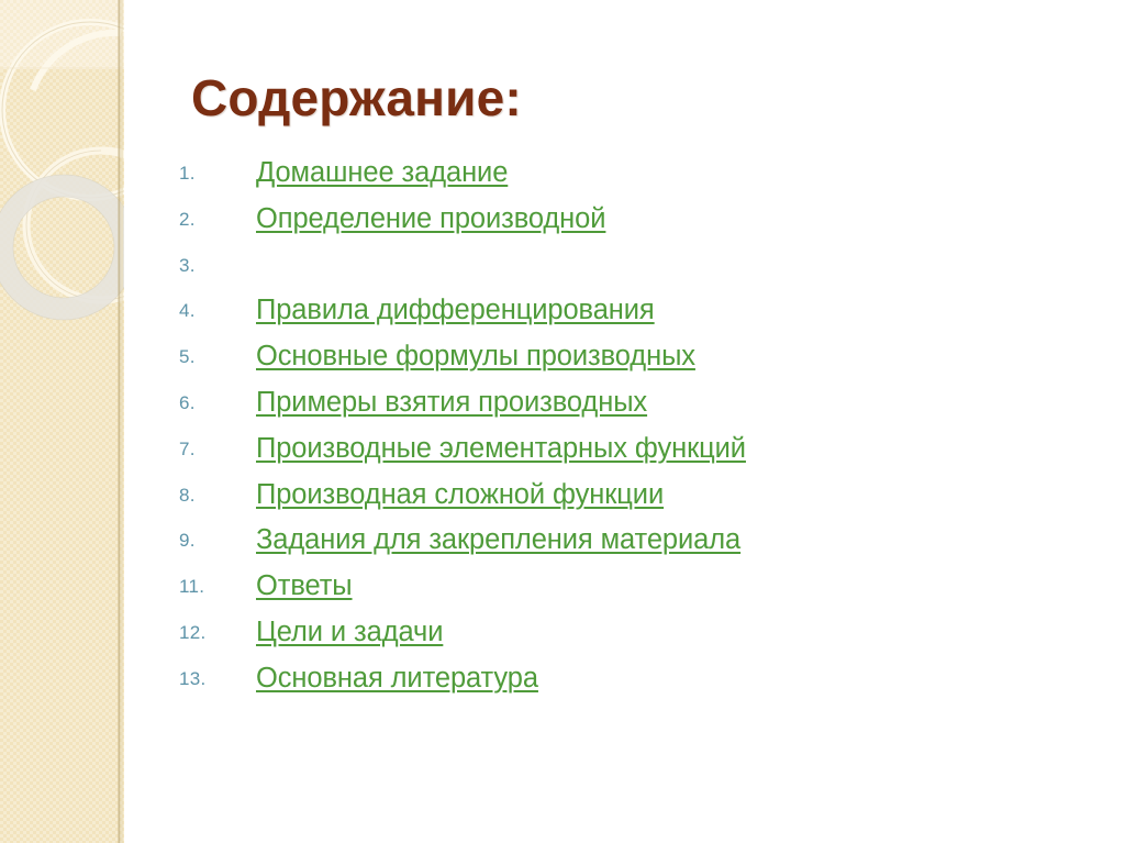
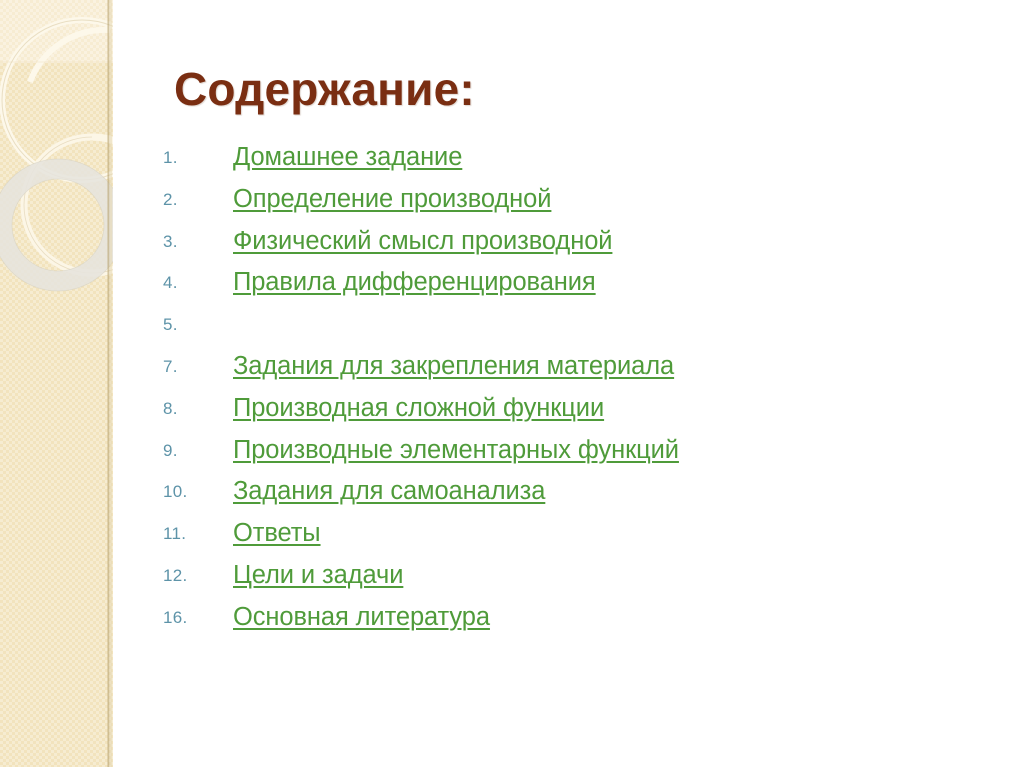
  Содержание:
  1.
  Домашнее задание
  2.
  Определение производной
  3.
+ Физический смысл производной
  4.
  Правила дифференцирования
  5.
- Основные формулы производных
- 6.
- Примеры взятия производных
  7.
- Производные элементарных функций
+ Задания для закрепления материала
  8.
  Производная сложной функции
  9.
- Задания для закрепления материала
+ Производные элементарных функций
+ 10.
+ Задания для самоанализа
  11.
  Ответы
  12.
  Цели и задачи
- 13.
+ 16.
  Основная литература
